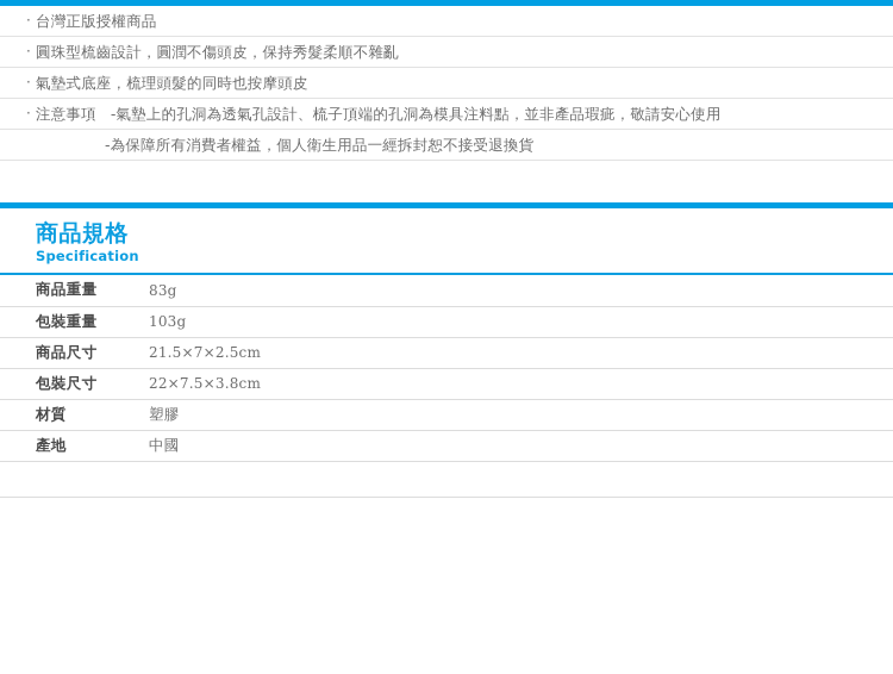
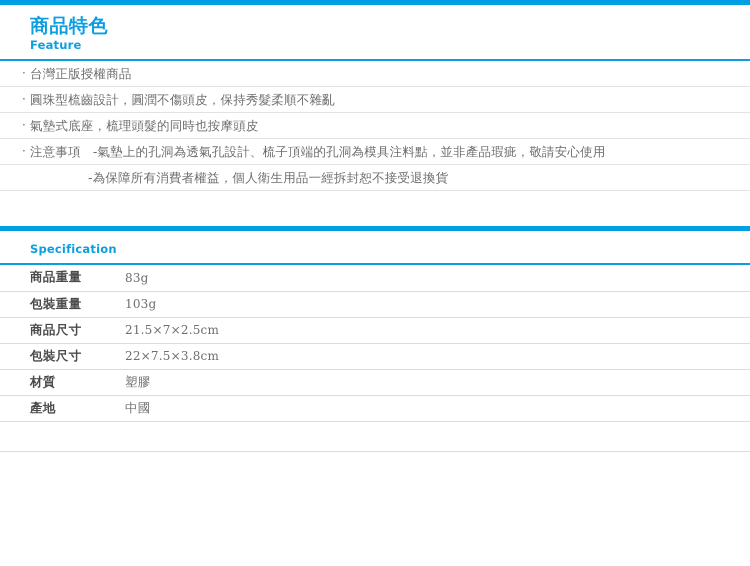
+ 商品特色
+ Feature
  ·
  台灣正版授權商品
  ·
  圓珠型梳齒設計，圓潤不傷頭皮，保持秀髮柔順不雜亂
  ·
  氣墊式底座，梳理頭髮的同時也按摩頭皮
  ·
  注意事項
  -氣墊上的孔洞為透氣孔設計、梳子頂端的孔洞為模具注料點，並非產品瑕疵，敬請安心使用
  -為保障所有消費者權益，個人衛生用品一經拆封恕不接受退換貨
- 商品規格
  Specification
  商品重量	83g
  包裝重量	103g
  商品尺寸	21.5×7×2.5cm
  包裝尺寸	22×7.5×3.8cm
  材質	塑膠
  產地	中國
